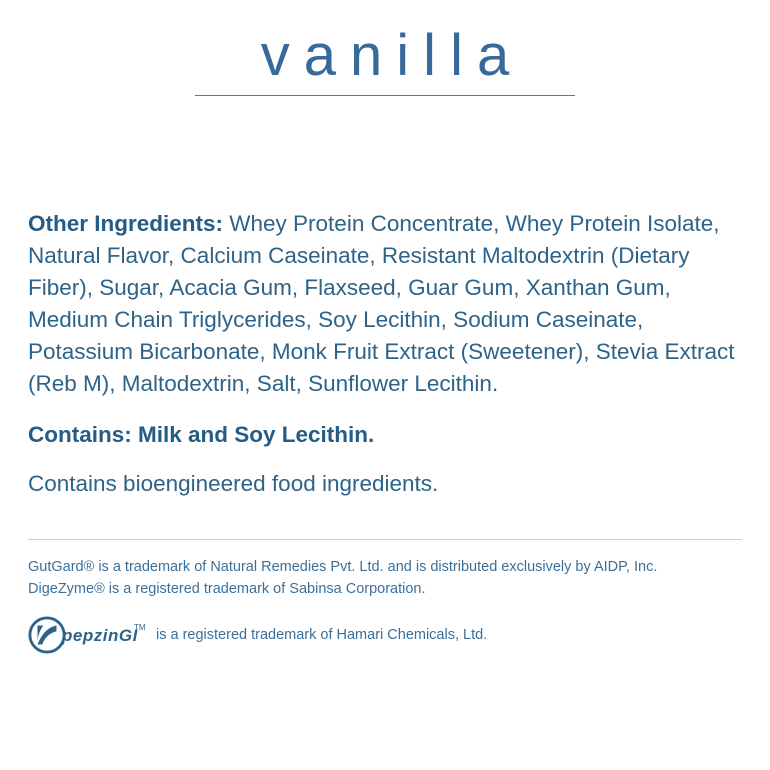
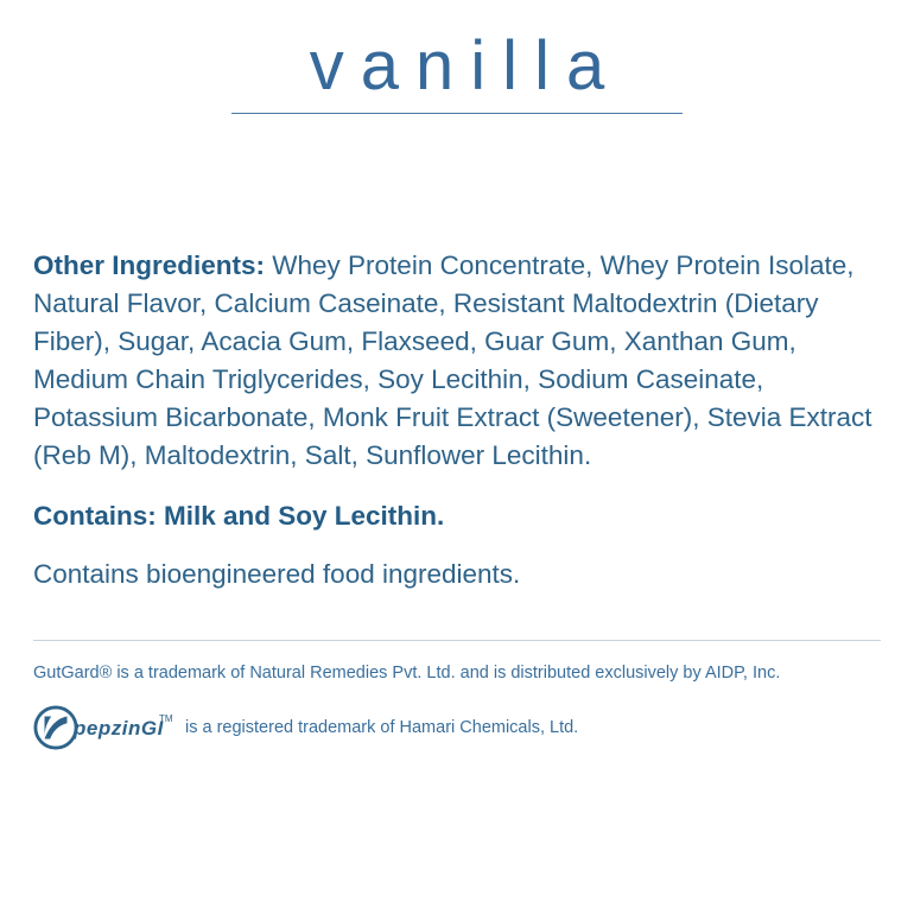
  vanilla
  Other Ingredients: Whey Protein Concentrate, Whey Protein Isolate, Natural Flavor, Calcium Caseinate, Resistant Maltodextrin (Dietary Fiber), Sugar, Acacia Gum, Flaxseed, Guar Gum, Xanthan Gum, Medium Chain Triglycerides, Soy Lecithin, Sodium Caseinate, Potassium Bicarbonate, Monk Fruit Extract (Sweetener), Stevia Extract (Reb M), Maltodextrin, Salt, Sunflower Lecithin.
  Contains: Milk and Soy Lecithin.
  Contains bioengineered food ingredients.
  GutGard® is a trademark of Natural Remedies Pvt. Ltd. and is distributed exclusively by AIDP, Inc.
- DigeZyme® is a registered trademark of Sabinsa Corporation.
  pepzinGI
  TM
  is a registered trademark of Hamari Chemicals, Ltd.
